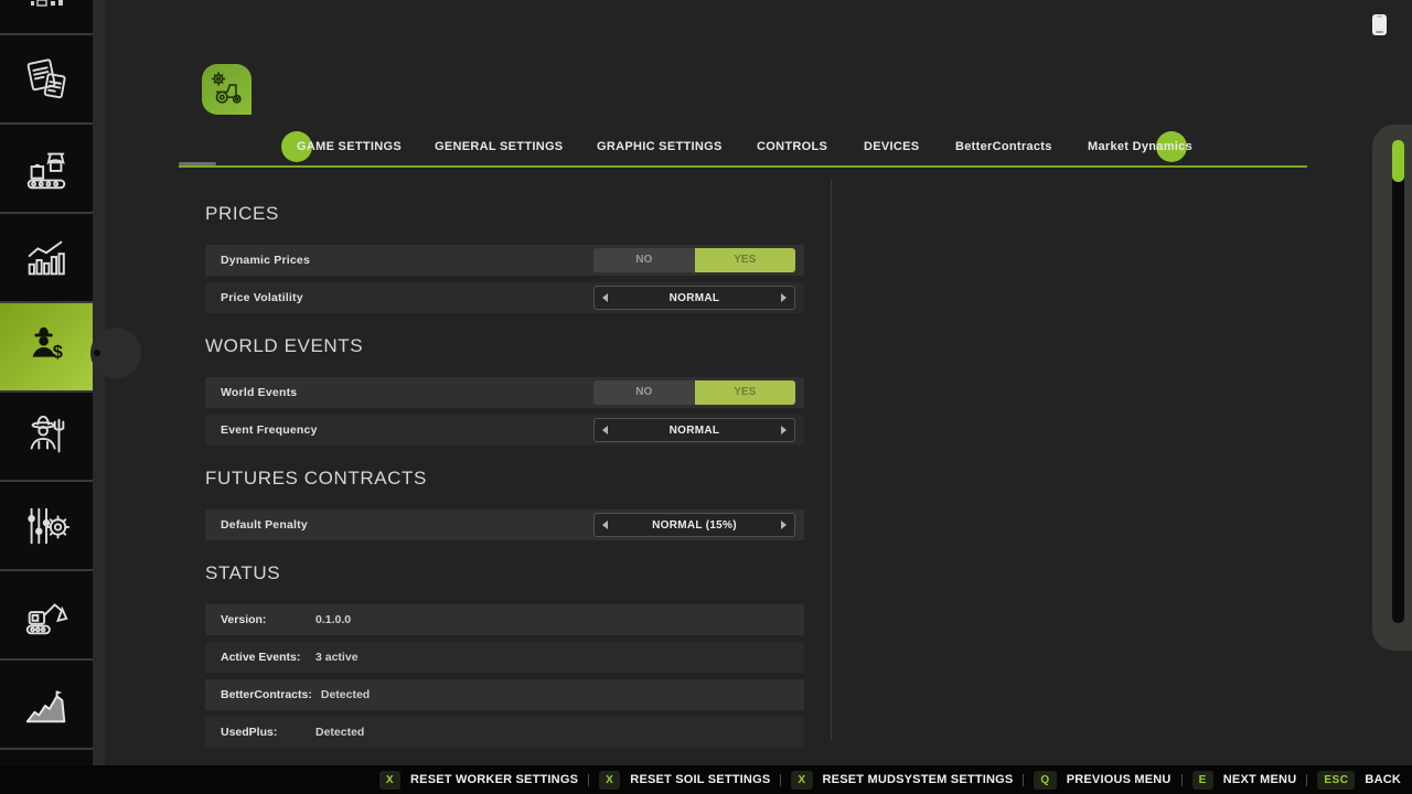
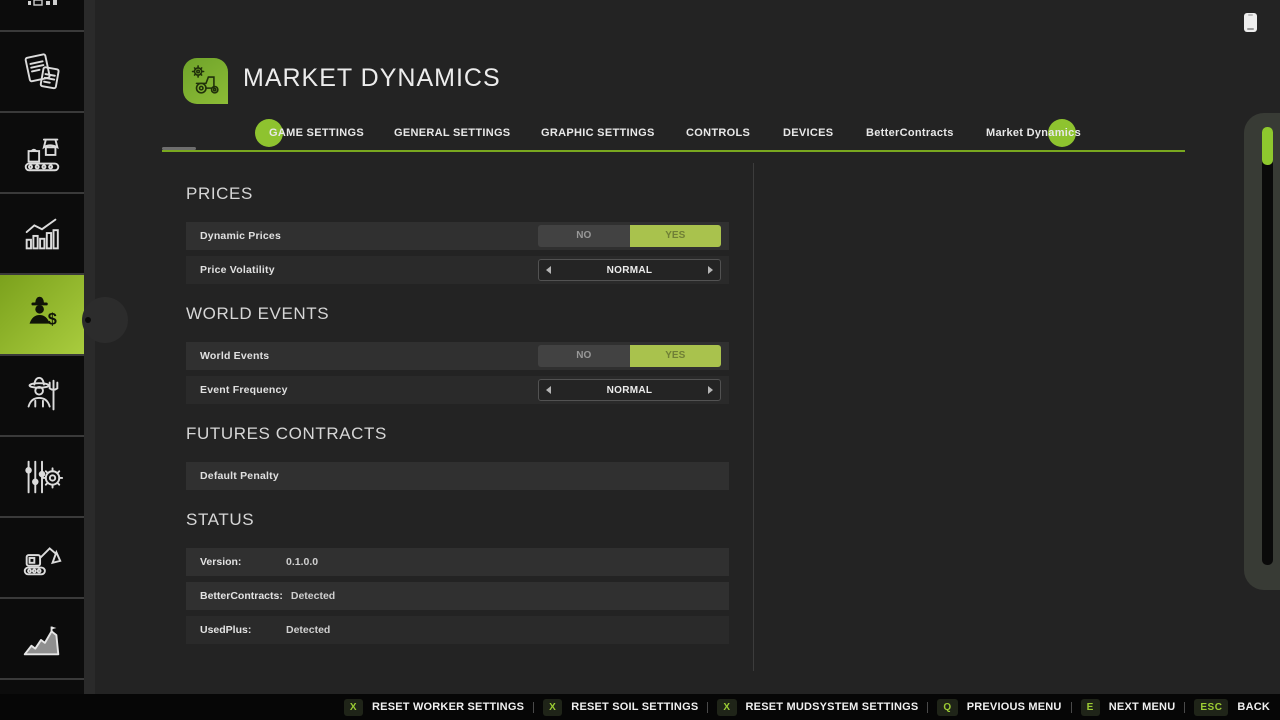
  $
+ MARKET DYNAMICS
  GAME SETTINGS
  GENERAL SETTINGS
  GRAPHIC SETTINGS
  CONTROLS
  DEVICES
  BetterContracts
  Market Dynamics
  PRICES
  Dynamic Prices
  NO
  YES
  Price Volatility
  NORMAL
  WORLD EVENTS
  World Events
  NO
  YES
  Event Frequency
  NORMAL
  FUTURES CONTRACTS
  Default Penalty
- NORMAL (15%)
  STATUS
  Version:
  0.1.0.0
- Active Events:
- 3 active
  BetterContracts:
  Detected
  UsedPlus:
  Detected
  X
  RESET WORKER SETTINGS
  X
  RESET SOIL SETTINGS
  X
  RESET MUDSYSTEM SETTINGS
  Q
  PREVIOUS MENU
  E
  NEXT MENU
  ESC
  BACK
